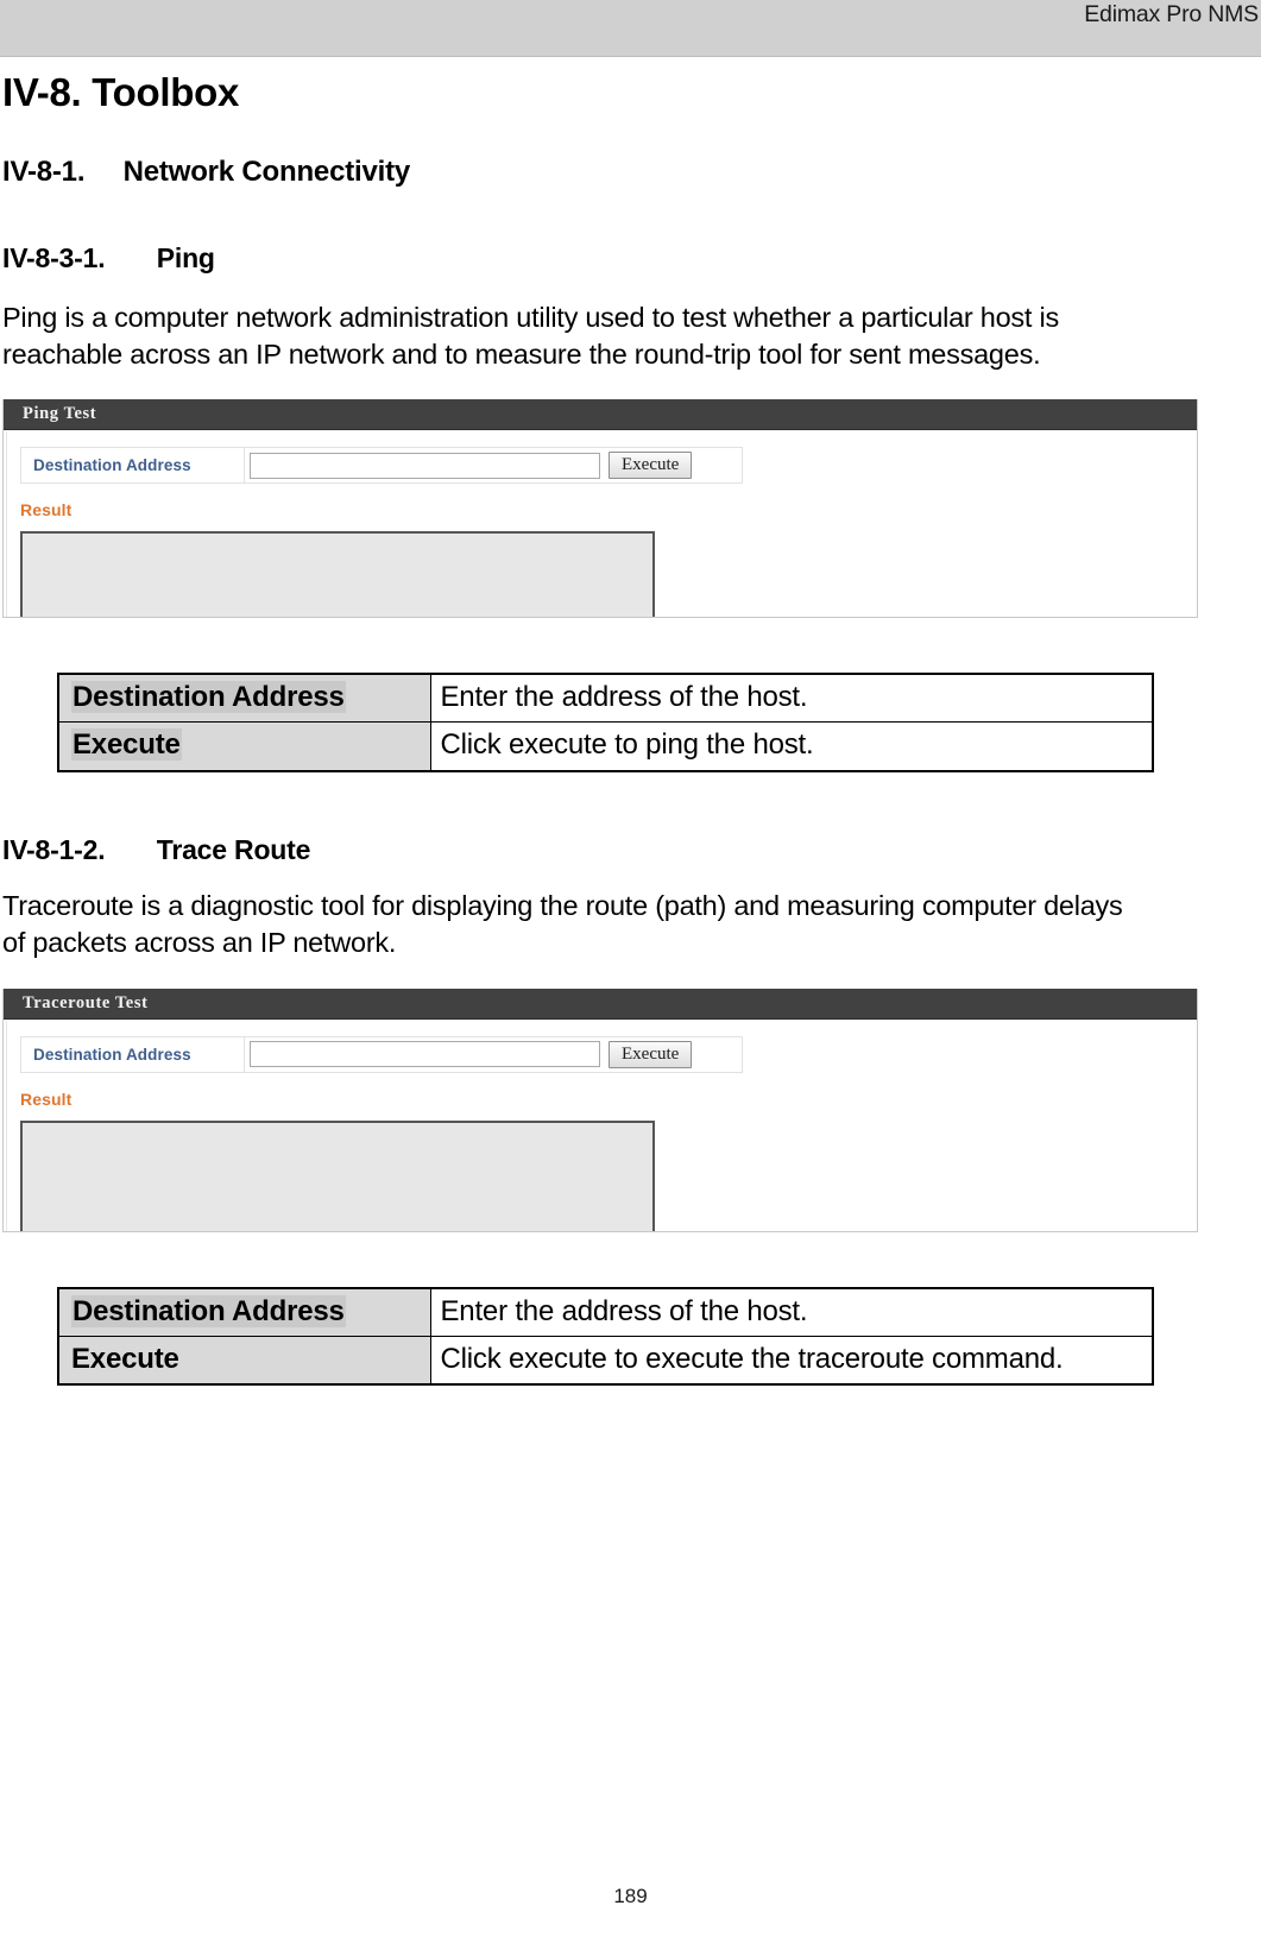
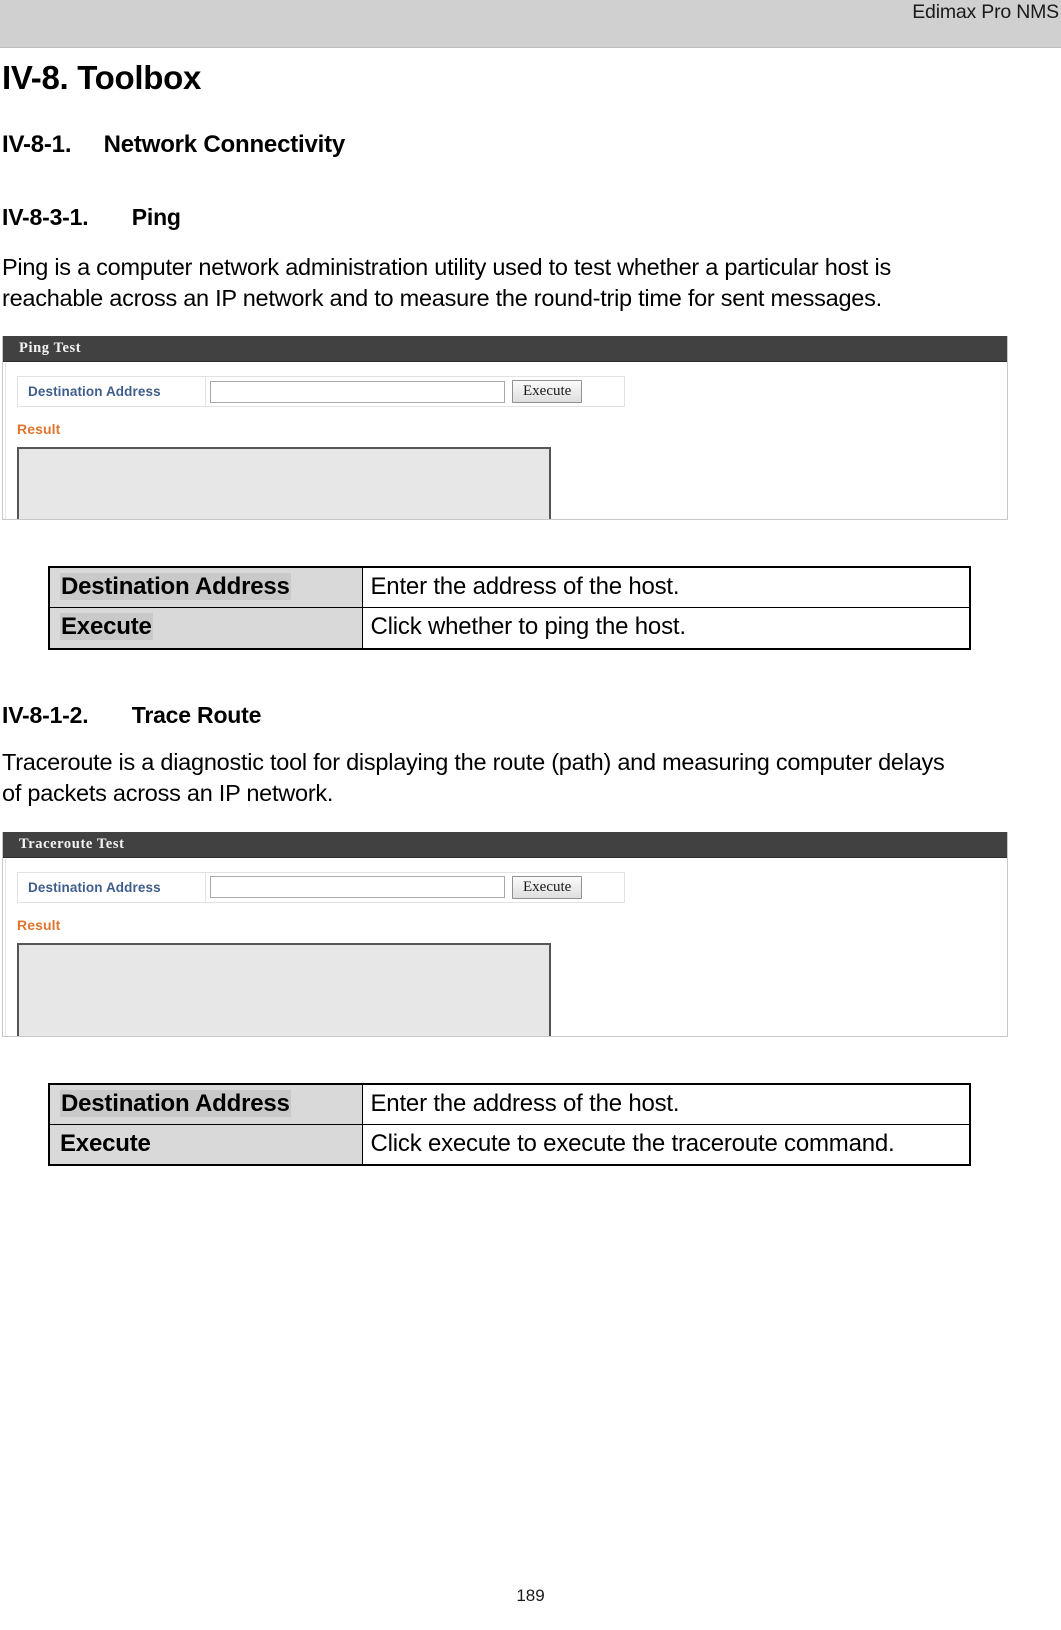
  Edimax Pro NMS
  IV-8. Toolbox
  IV-8-1. Network Connectivity
  IV-8-3-1. Ping
- Ping is a computer network administration utility used to test whether a particular host is reachable across an IP network and to measure the round-trip tool for sent messages.
+ Ping is a computer network administration utility used to test whether a particular host is reachable across an IP network and to measure the round-trip time for sent messages.
  Ping Test
  Destination Address
  Execute
  Result
  Destination Address	Enter the address of the host.
- Execute	Click execute to ping the host.
+ Execute	Click whether to ping the host.
  IV-8-1-2. Trace Route
  Traceroute is a diagnostic tool for displaying the route (path) and measuring computer delays of packets across an IP network.
  Traceroute Test
  Destination Address
  Execute
  Result
  Destination Address	Enter the address of the host.
  Execute	Click execute to execute the traceroute command.
  189
